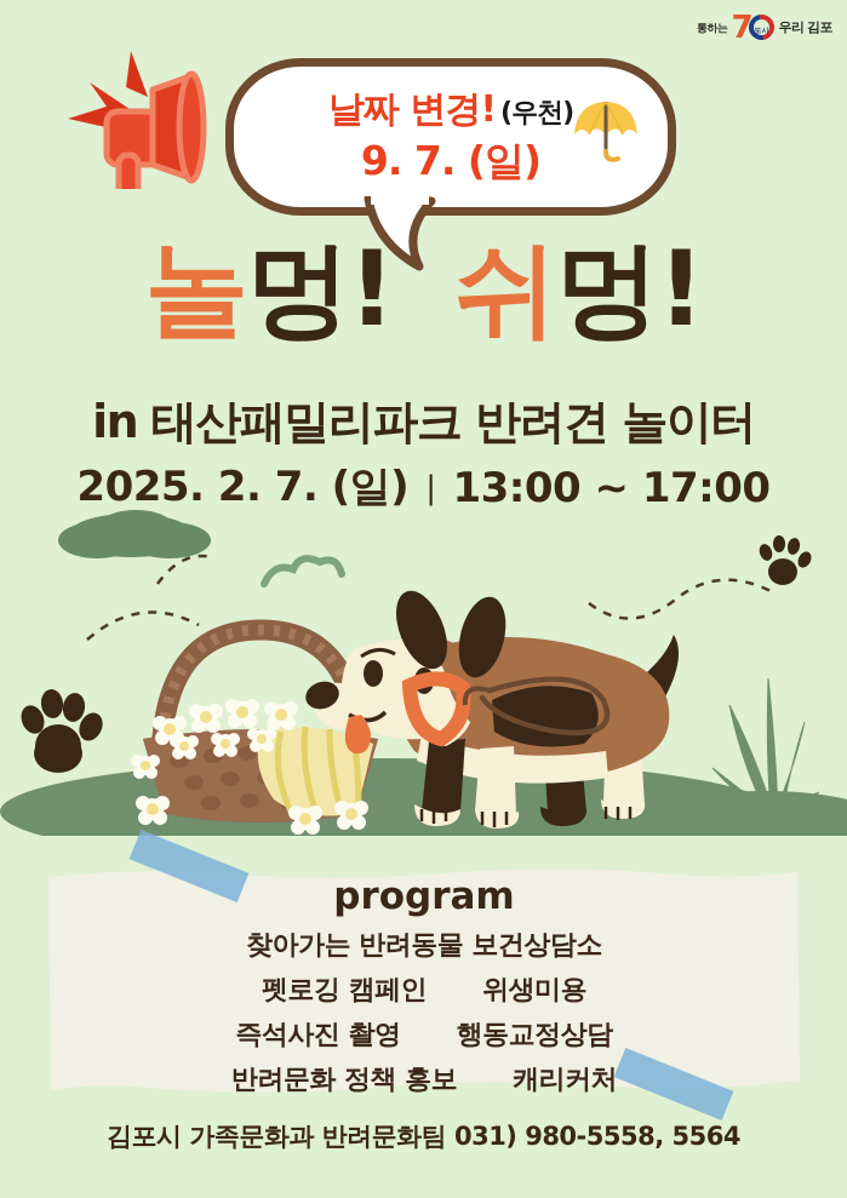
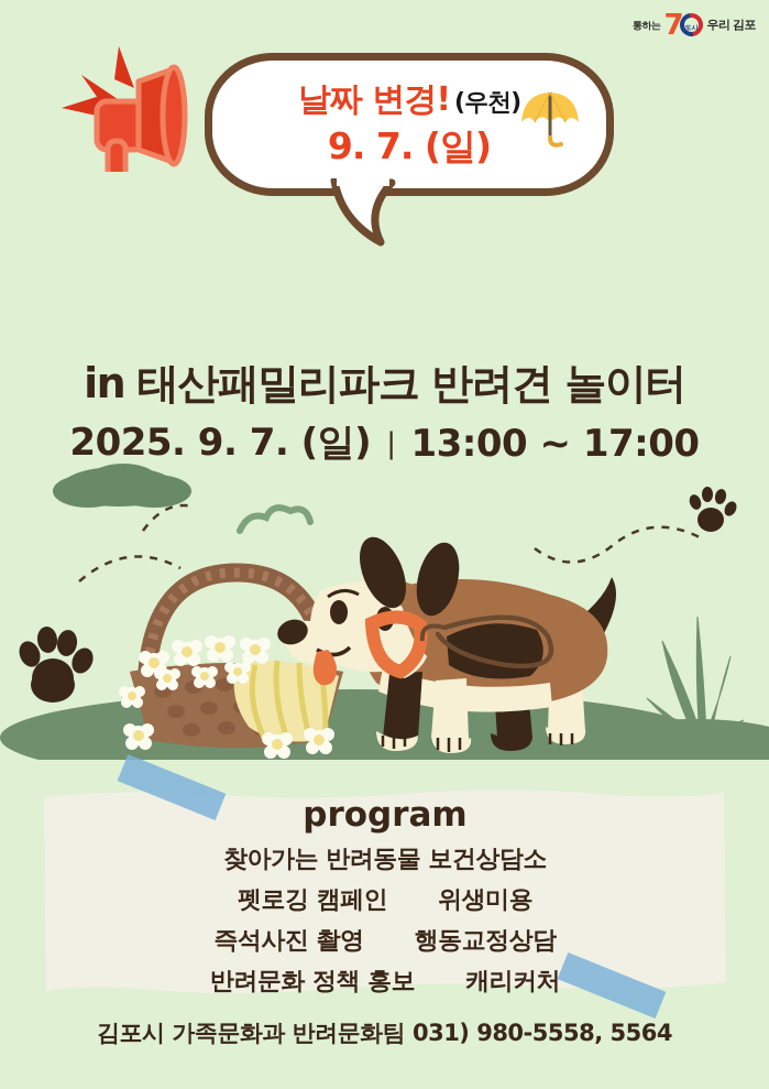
  통하는
  7
  우리 김포
  날짜 변경!
  (우천)
  9. 7. (일)
- 놀멍! 쉬멍!
  in 태산패밀리파크 반려견 놀이터
- 2025. 2. 7. (일)
+ 2025. 9. 7. (일)
  |
  13:00 ~ 17:00
  program
  찾아가는 반려동물 보건상담소
  펫로깅 캠페인
  위생미용
  즉석사진 촬영
  행동교정상담
  반려문화 정책 홍보
  캐리커처
  김포시 가족문화과 반려문화팀 031) 980-5558, 5564
